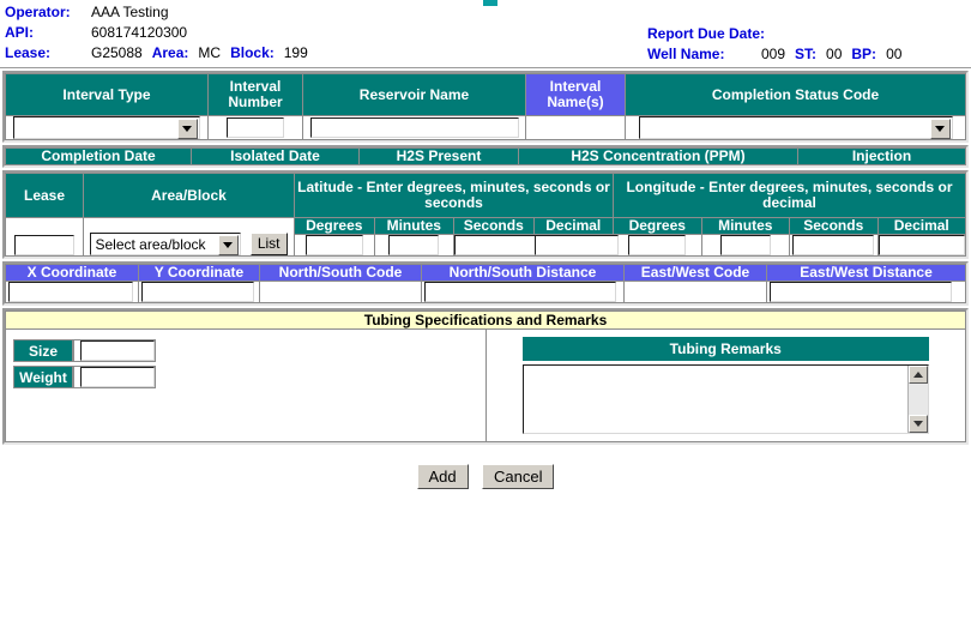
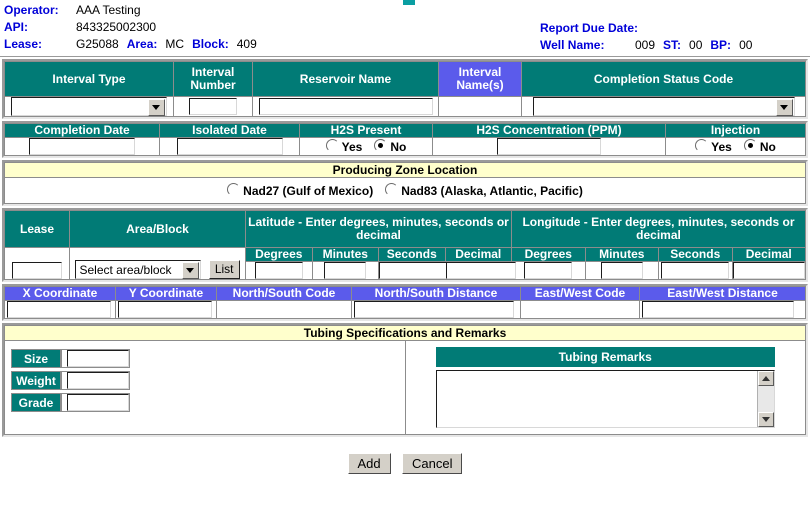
  Operator: AAA Testing
- API: 608174120300
+ API: 843325002300
- Lease: G25088 Area: MC Block: 199
+ Lease: G25088 Area: MC Block: 409
  Report Due Date:
  Well Name: 009 ST: 00 BP: 00
  Interval Type	Interval Number	Reservoir Name	Interval Name(s)	Completion Status Code
  Completion Date	Isolated Date	H2S Present	H2S Concentration (PPM)	Injection
+ 		Yes No		Yes No
+ Producing Zone Location
+ Nad27 (Gulf of Mexico) Nad83 (Alaska, Atlantic, Pacific)
- Lease	Area/Block	Latitude - Enter degrees, minutes, seconds or seconds	Longitude - Enter degrees, minutes, seconds or decimal
+ Lease	Area/Block	Latitude - Enter degrees, minutes, seconds or decimal	Longitude - Enter degrees, minutes, seconds or decimal
  	Select area/block List	Degrees	Minutes	Seconds	Decimal	Degrees	Minutes	Seconds	Decimal
  X Coordinate	Y Coordinate	North/South Code	North/South Distance	East/West Code	East/West Distance
  Tubing Specifications and Remarks
  Size
  Weight
+ Grade
  	Tubing Remarks
  Add Cancel
